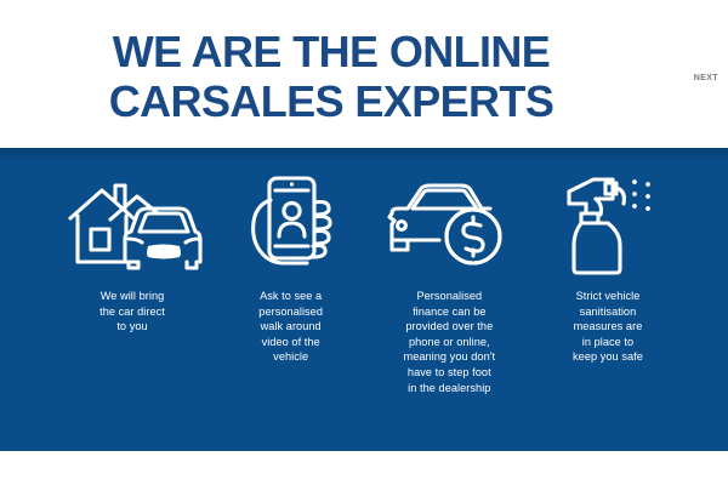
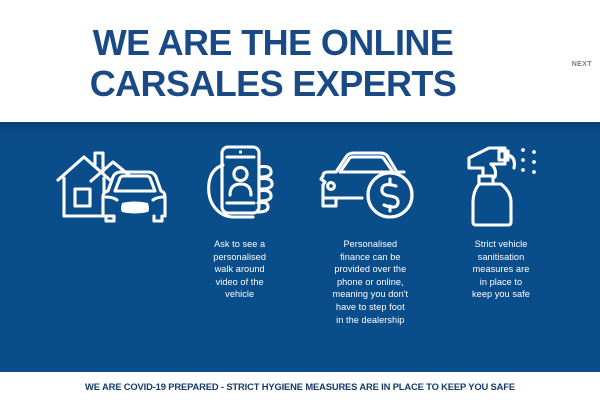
  WE ARE THE ONLINE
  CARSALES EXPERTS
- We will bring
- the car direct
- to you
  Ask to see a
  personalised
  walk around
  video of the
  vehicle
  Personalised
  finance can be
  provided over the
  phone or online,
  meaning you don't
  have to step foot
  in the dealership
  Strict vehicle
  sanitisation
  measures are
  in place to
  keep you safe
+ WE ARE COVID-19 PREPARED - STRICT HYGIENE MEASURES ARE IN PLACE TO KEEP YOU SAFE
